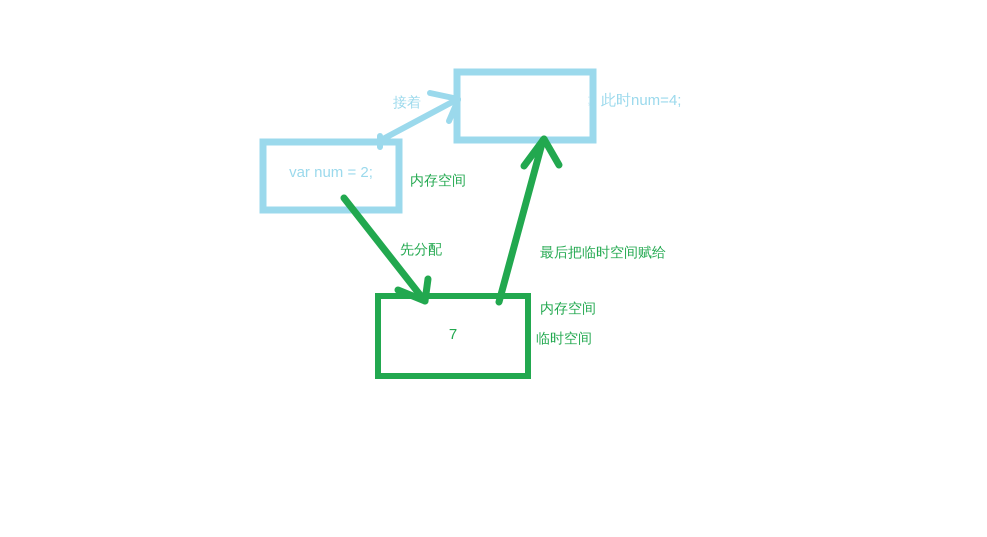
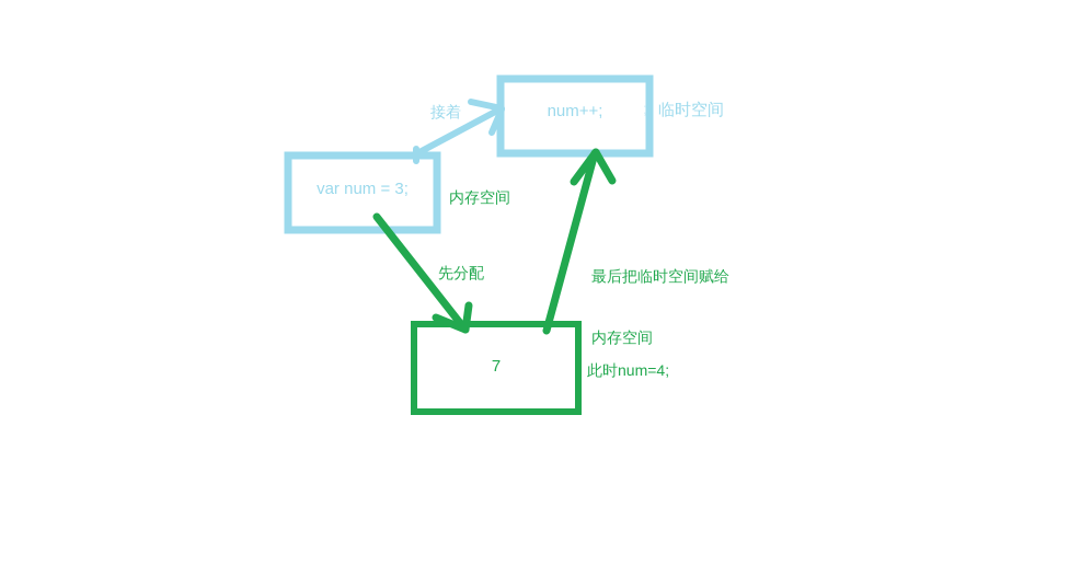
  ;
- var num = 2;
+ var num = 3;
+ num++;
  7
  接着
- 此时num=4;
+ 临时空间
  内存空间
  先分配
  最后把临时空间赋给
  内存空间
- 临时空间
+ 此时num=4;
